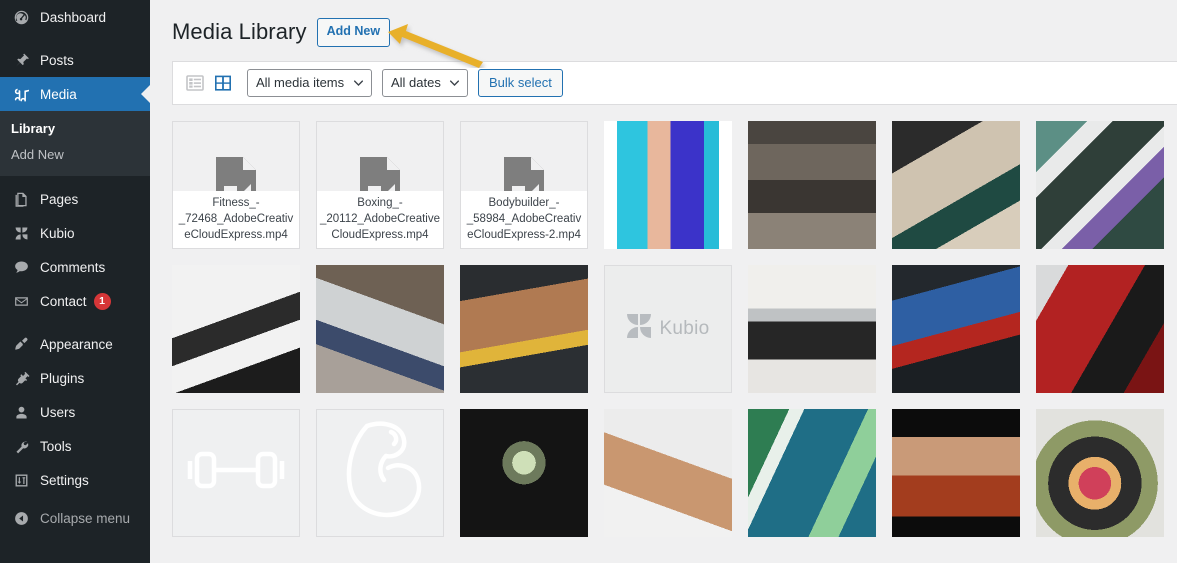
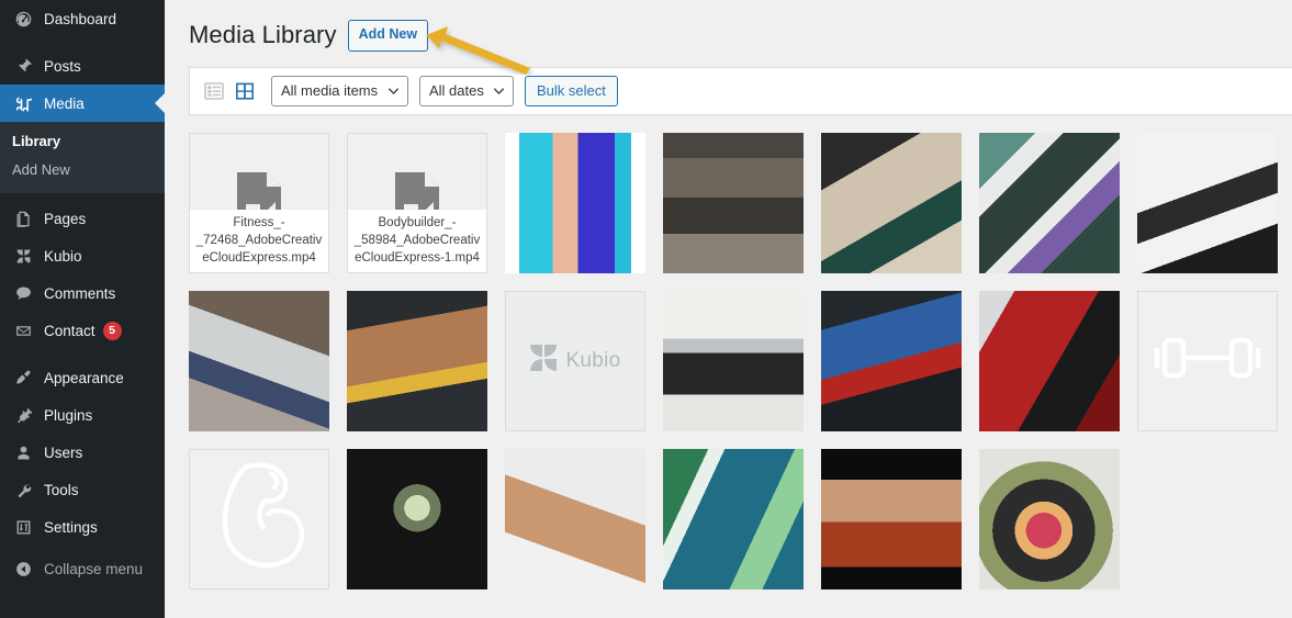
  Dashboard
  Posts
  Media
  Library
  Add New
  Pages
  Kubio
  Comments
  Contact
- 1
+ 5
  Appearance
  Plugins
  Users
  Tools
  Settings
  Collapse menu
  Media Library
  Add New
  All media items
  All dates
  Bulk select
  Fitness_-_72468_AdobeCreativeCloudExpress.mp4
- Boxing_-_20112_AdobeCreativeCloudExpress.mp4
- Bodybuilder_-_58984_AdobeCreativeCloudExpress-2.mp4
+ Bodybuilder_-_58984_AdobeCreativeCloudExpress-1.mp4
  Kubio
